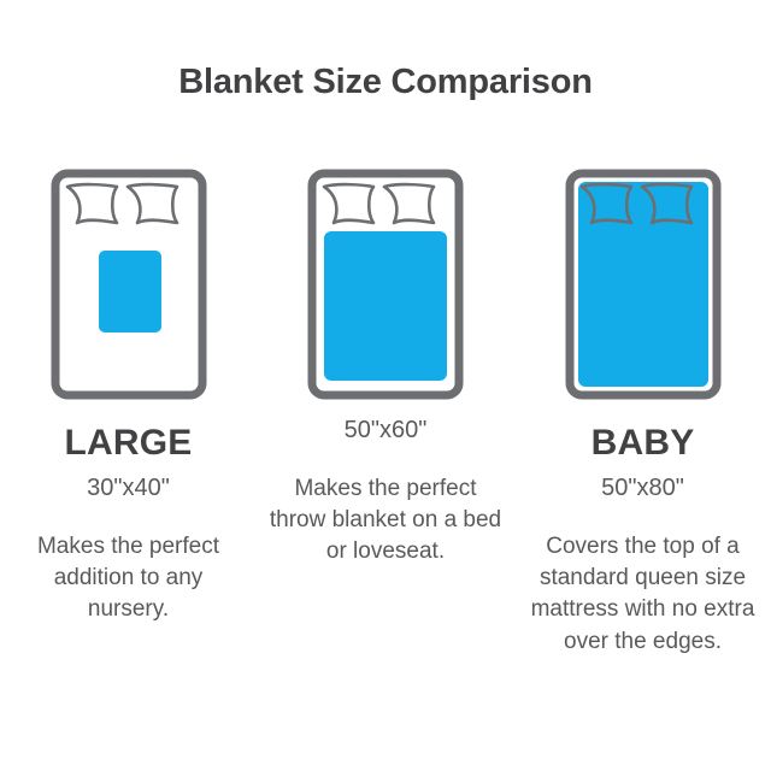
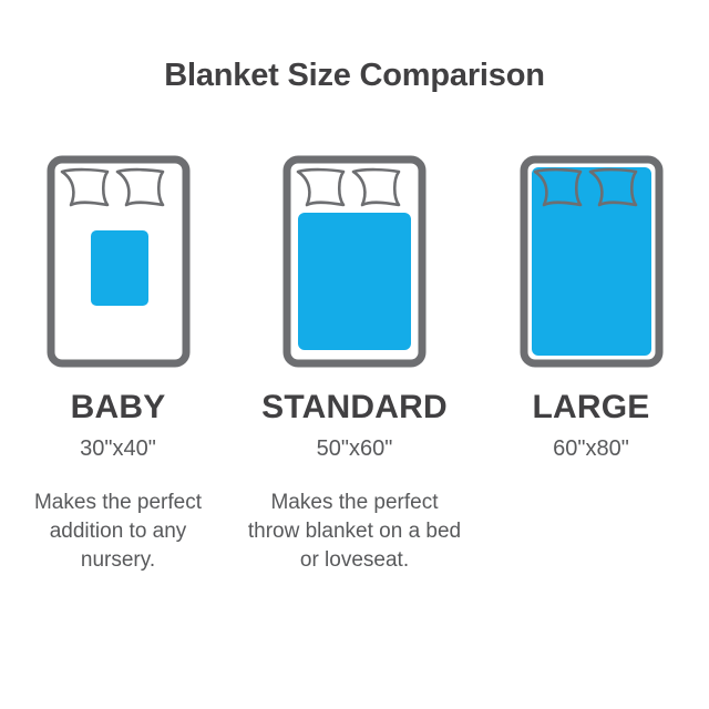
  Blanket Size Comparison
- LARGE
+ BABY
  30"x40"
  Makes the perfect addition to any nursery.
+ STANDARD
  50"x60"
  Makes the perfect throw blanket on a bed or loveseat.
- BABY
+ LARGE
- 50"x80"
+ 60"x80"
- Covers the top of a standard queen size mattress with no extra over the edges.
